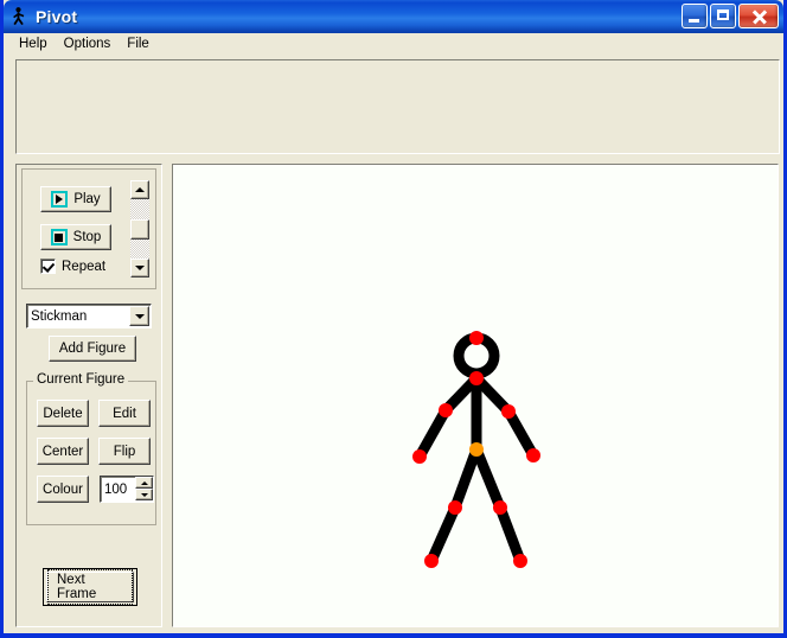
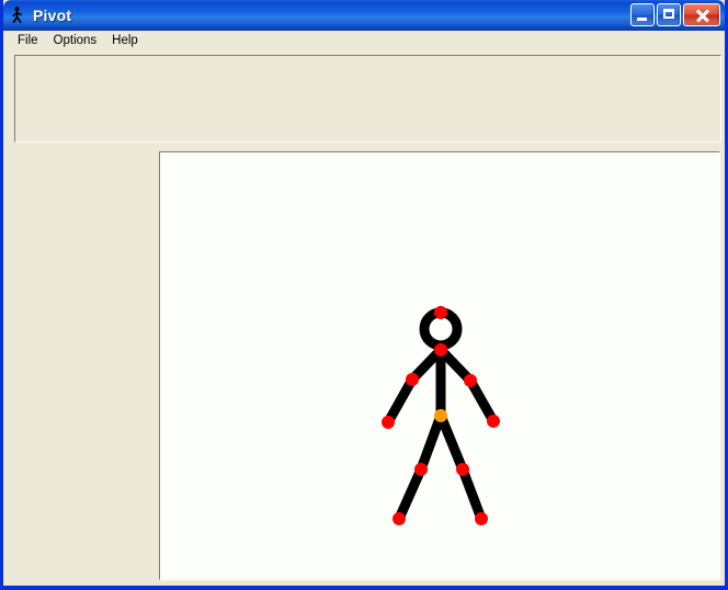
  Pivot
- Help
+ File
  Options
- File
+ Help
- Play
- Stop
- Repeat
- Stickman
- Add Figure
- Current Figure
- Delete
- Edit
- Center
- Flip
- Colour
- 100
- Next Frame
